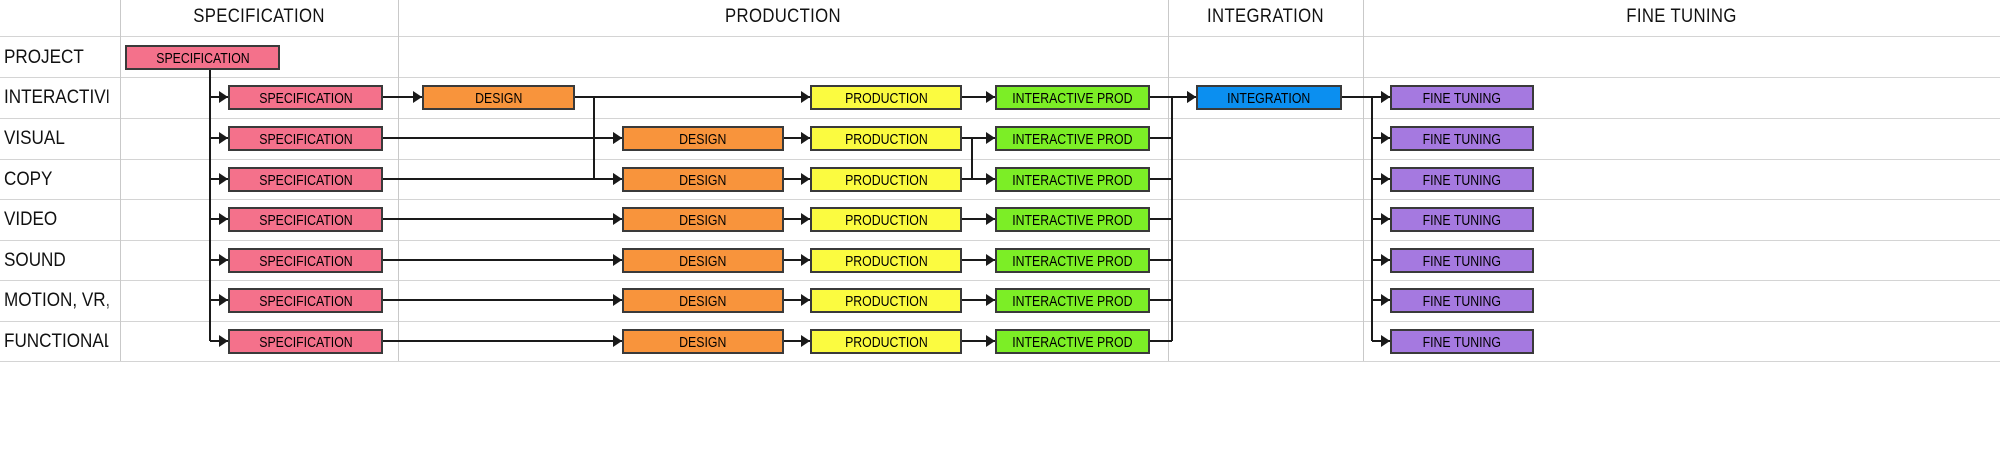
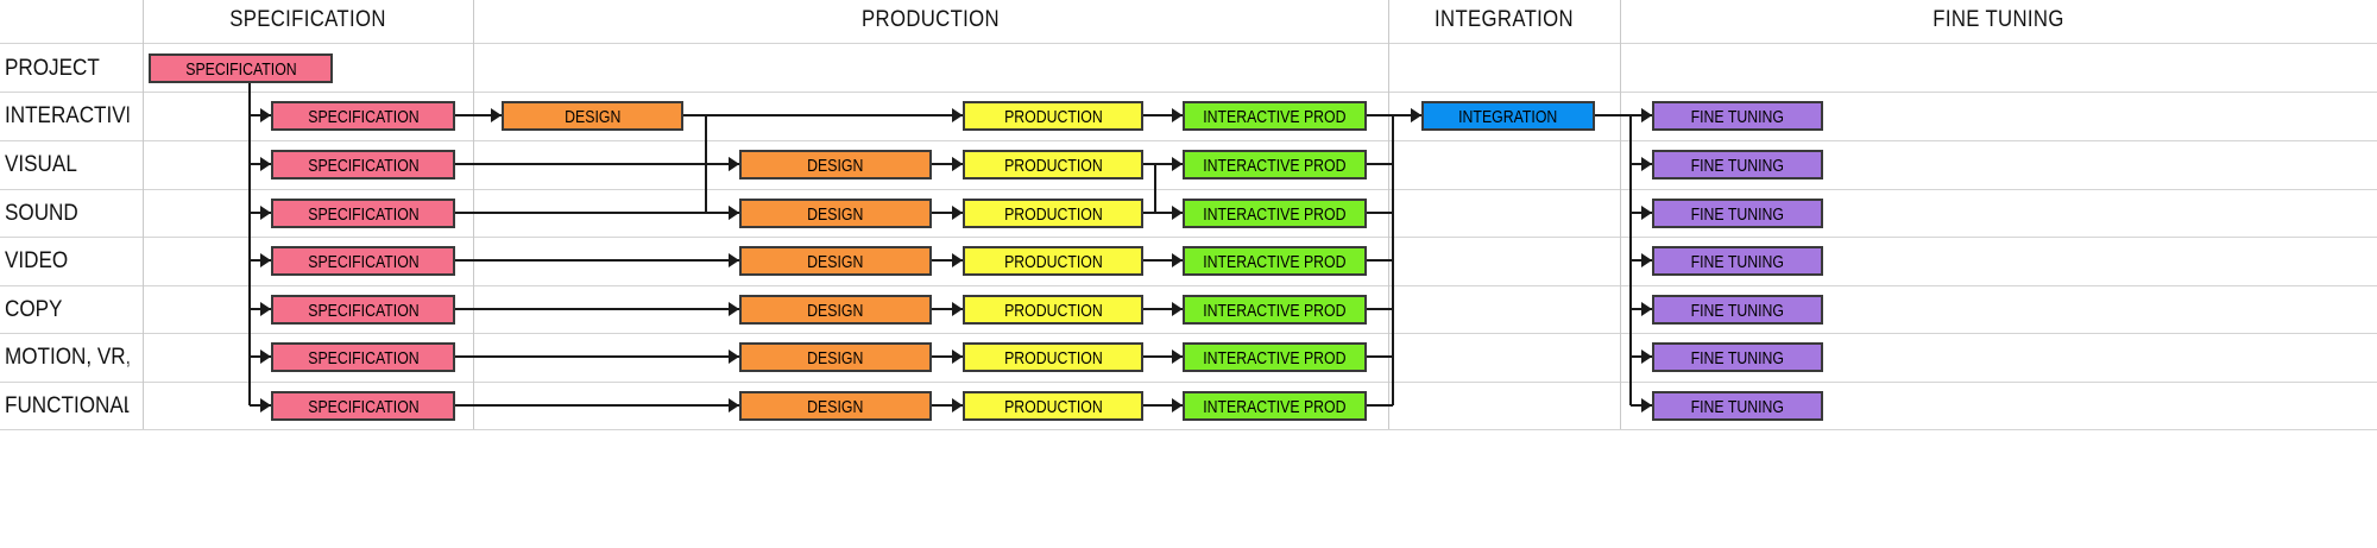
  SPECIFICATION
  PRODUCTION
  INTEGRATION
  FINE TUNING
  PROJECT
  INTERACTIV
  VISUAL
- COPY
+ SOUND
  VIDEO
- SOUND
+ COPY
  MOTION, VR,
  SPECIFICATION
  SPECIFICATION
  DESIGN
  PRODUCTION
  INTERACTIVE PROD
  INTEGRATION
  FINE TUNING
  SPECIFICATION
  DESIGN
  PRODUCTION
  INTERACTIVE PROD
  FINE TUNING
  SPECIFICATION
  DESIGN
  PRODUCTION
  INTERACTIVE PROD
  FINE TUNING
  SPECIFICATION
  DESIGN
  PRODUCTION
  INTERACTIVE PROD
  FINE TUNING
  SPECIFICATION
  DESIGN
  PRODUCTION
  INTERACTIVE PROD
  FINE TUNING
  SPECIFICATION
  DESIGN
  PRODUCTION
  INTERACTIVE PROD
  FINE TUNING
  SPECIFICATION
  DESIGN
  PRODUCTION
  INTERACTIVE PROD
  FINE TUNING
